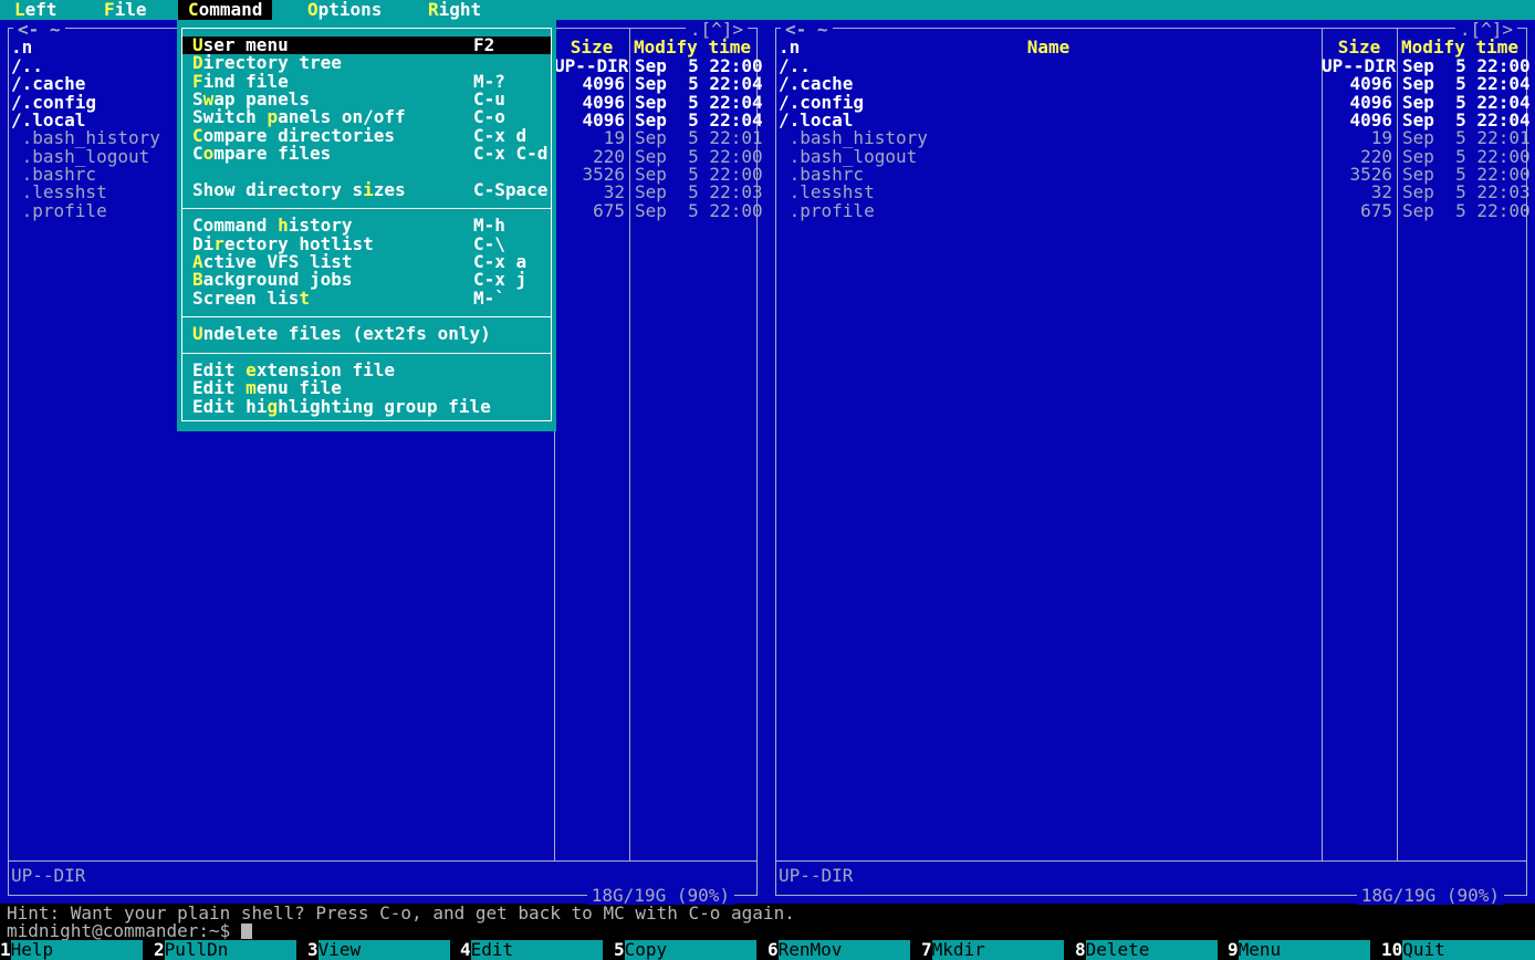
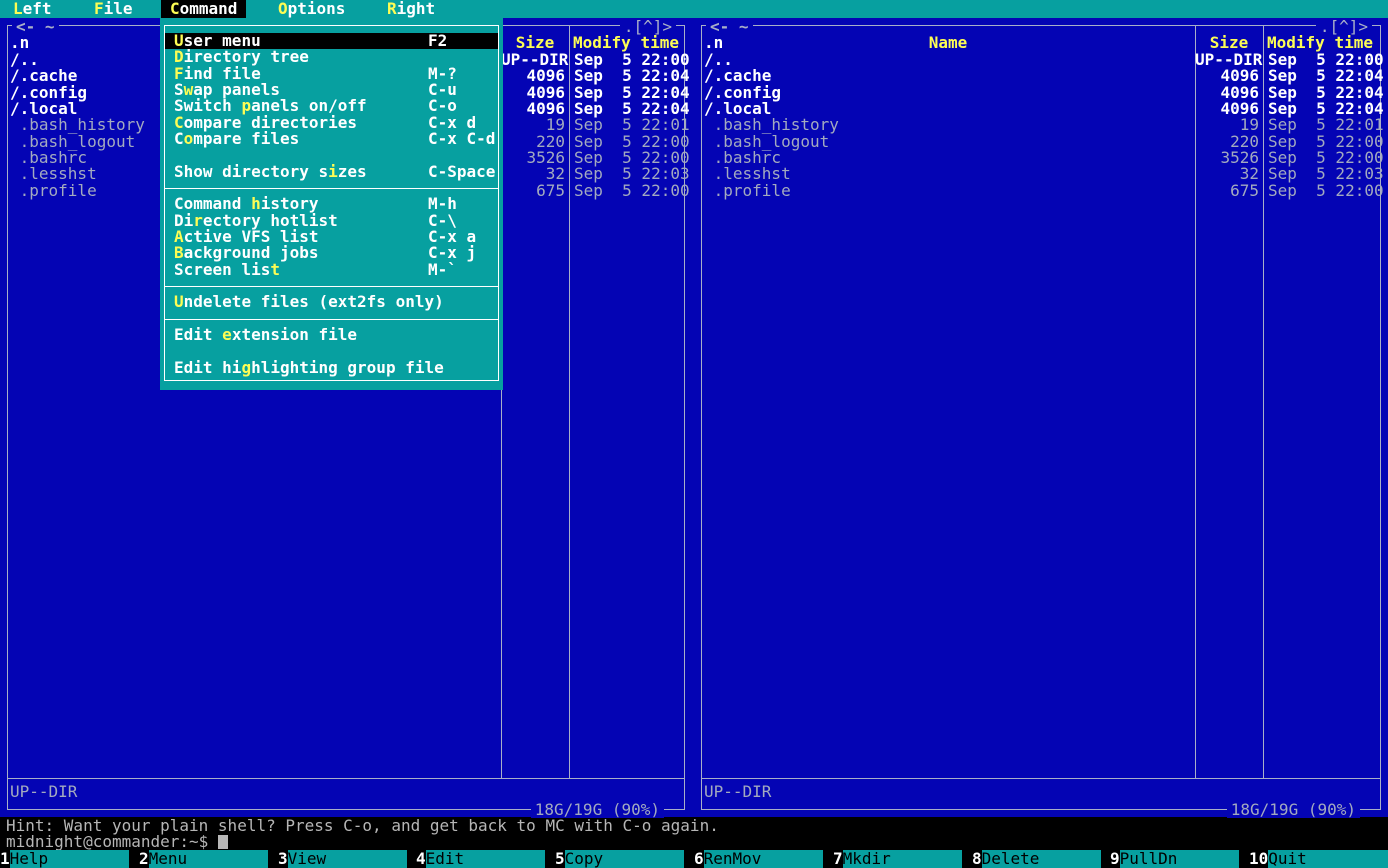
  Left
  File
  Command
  Options
  Right
  <- ~
  .[^]>
  .n
  Size
  Modify time
  /..
  UP--DIR
  Sep 5 22:00
  /.cache
  4096
  Sep 5 22:04
  /.config
  4096
  Sep 5 22:04
  /.local
  4096
  Sep 5 22:04
  .bash_history
  19
  Sep 5 22:01
  .bash_logout
  220
  Sep 5 22:00
  .bashrc
  3526
  Sep 5 22:00
  .lesshst
  32
  Sep 5 22:03
  .profile
  675
  Sep 5 22:00
  UP--DIR
  18G/19G (90%)
  <- ~
  .[^]>
  .n
  Name
  Size
  Modify time
  /..
  UP--DIR
  Sep 5 22:00
  /.cache
  4096
  Sep 5 22:04
  /.config
  4096
  Sep 5 22:04
  /.local
  4096
  Sep 5 22:04
  .bash_history
  19
  Sep 5 22:01
  .bash_logout
  220
  Sep 5 22:00
  .bashrc
  3526
  Sep 5 22:00
  .lesshst
  32
  Sep 5 22:03
  .profile
  675
  Sep 5 22:00
  UP--DIR
  18G/19G (90%)
  User menu
  F2
  Directory tree
  Find file
  M-?
  Swap panels
  C-u
  Switch panels on/off
  C-o
  Compare directories
  C-x d
  Compare files
  C-x C-d
  Show directory sizes
  C-Space
  Command history
  M-h
  Directory hotlist
  C-\
  Active VFS list
  C-x a
  Background jobs
  C-x j
  Screen list
  M-`
  Undelete files (ext2fs only)
  Edit extension file
- Edit menu file
  Edit highlighting group file
  Hint: Want your plain shell? Press C-o, and get back to MC with C-o again.
  midnight@commander:~$
  1
  Help
  2
- PullDn
+ Menu
  3
  View
  4
  Edit
  5
  Copy
  6
  RenMov
  7
  Mkdir
  8
  Delete
  9
- Menu
+ PullDn
  10
  Quit
